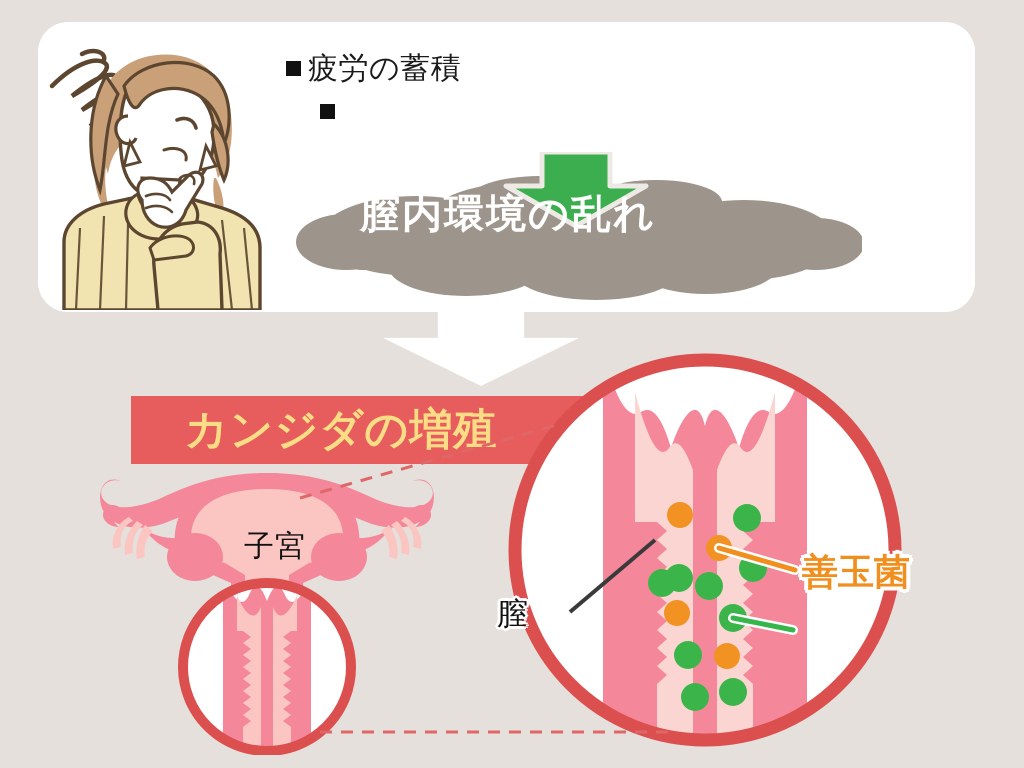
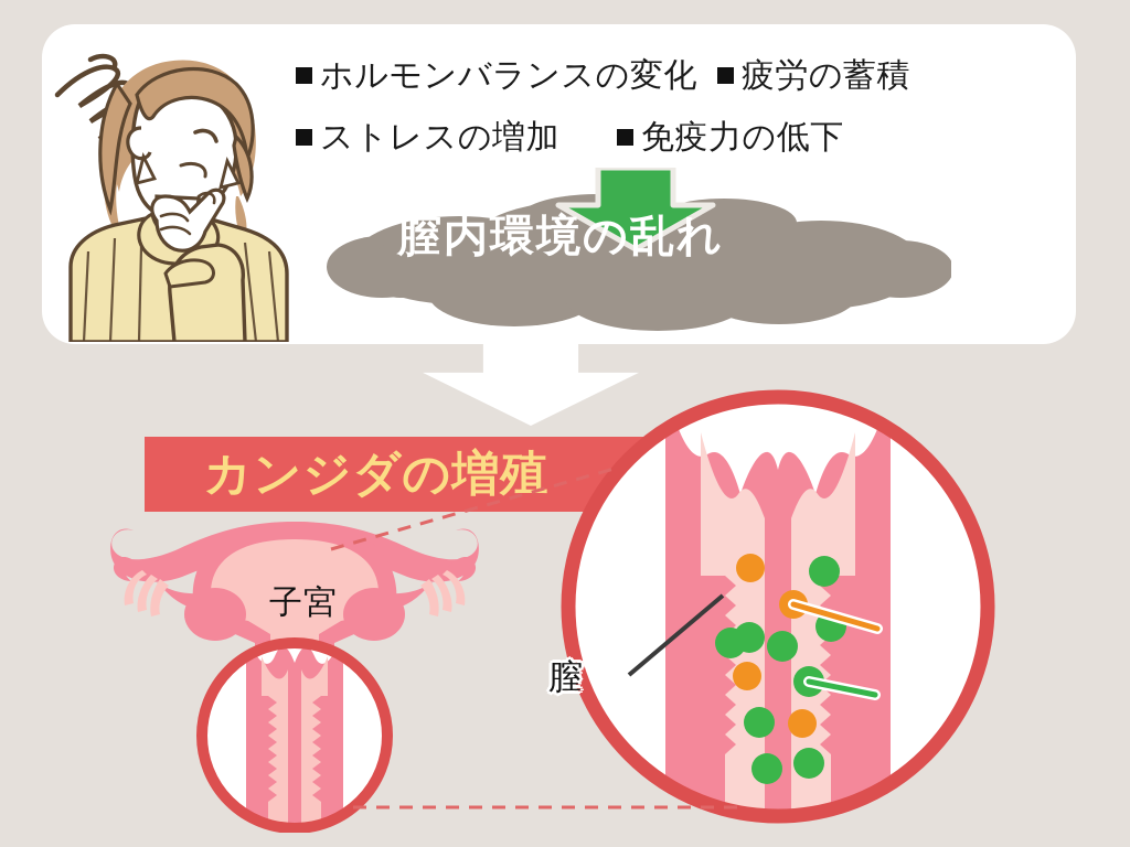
+ ホルモンバランスの変化
  疲労の蓄積
+ ストレスの増加
+ 免疫力の低下
  膣内環境の乱れ
  子宮
  カンジダの増殖
  膣
- 善玉菌
